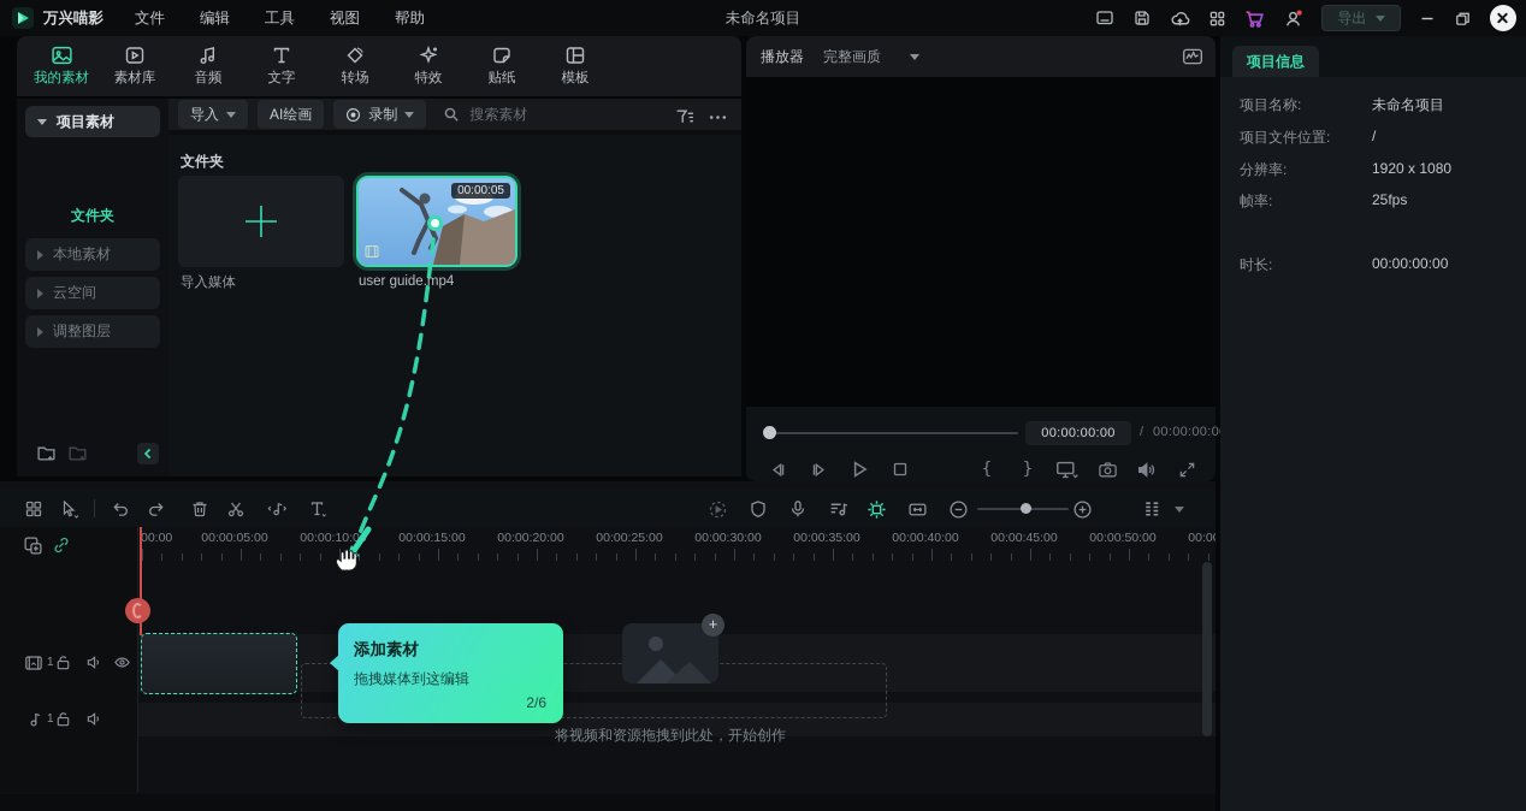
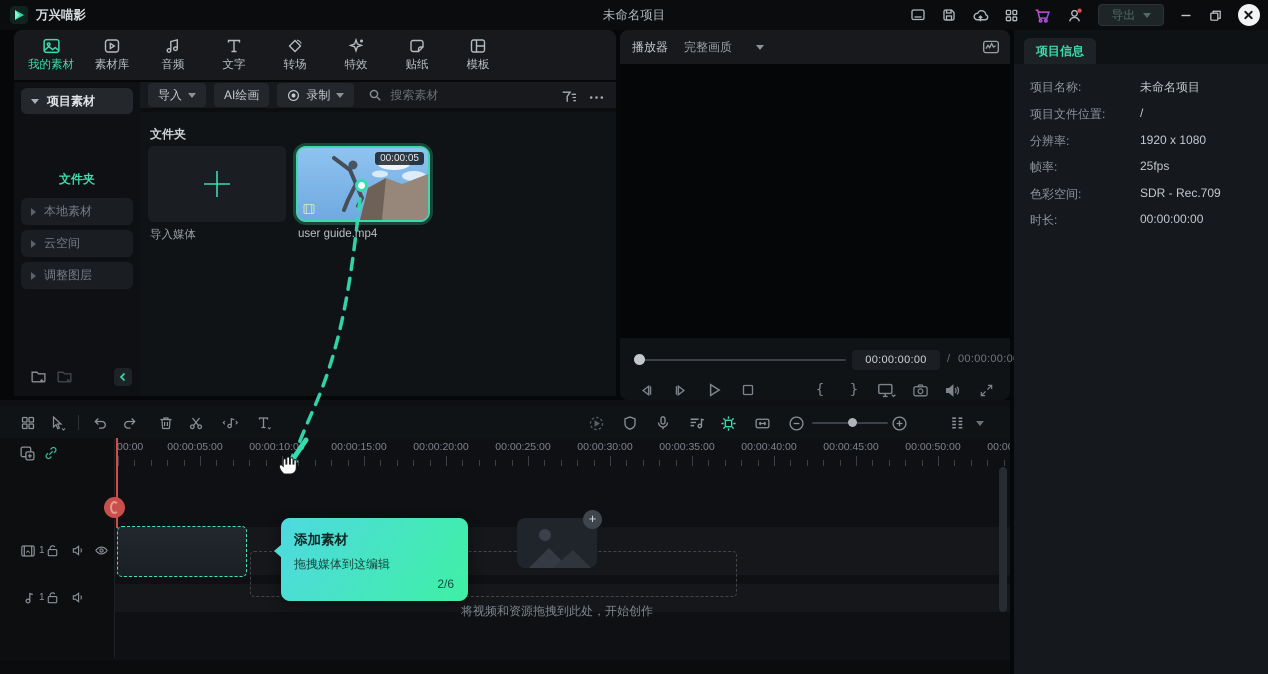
  万兴喵影
- 文件
- 编辑
- 工具
- 视图
- 帮助
  未命名项目
  导出
  我的素材
  素材库
  音频
  文字
  转场
  特效
  贴纸
  模板
  项目素材
  文件夹
  本地素材
  云空间
  调整图层
  导入
  AI绘画
  录制
  搜索素材
  文件夹
  导入媒体
  00:00:05
  user guide.mp4
  播放器
  完整画质
  00:00:00:00
  /
  00:00:00:0
  {
  }
  项目信息
  项目名称:
  未命名项目
  项目文件位置:
  /
  分辨率:
  1920 x 1080
  帧率:
  25fps
+ 色彩空间:
+ SDR - Rec.709
  时长:
  00:00:00:00
  1
  1
  00:00
  00:00:05:00
  00:00:10:0
  00:00:15:00
  00:00:20:00
  00:00:25:00
  00:00:30:00
  00:00:35:00
  00:00:40:00
  00:00:45:00
  00:00:50:00
  +
  添加素材
  拖拽媒体到这编辑
  2/6
  将视频和资源拖拽到此处，开始创作
